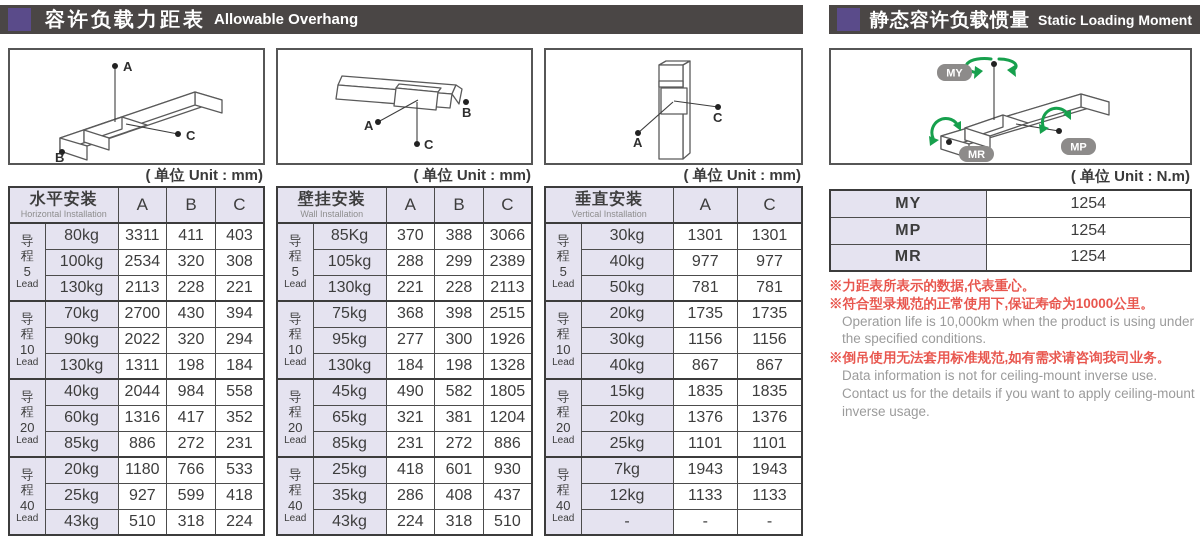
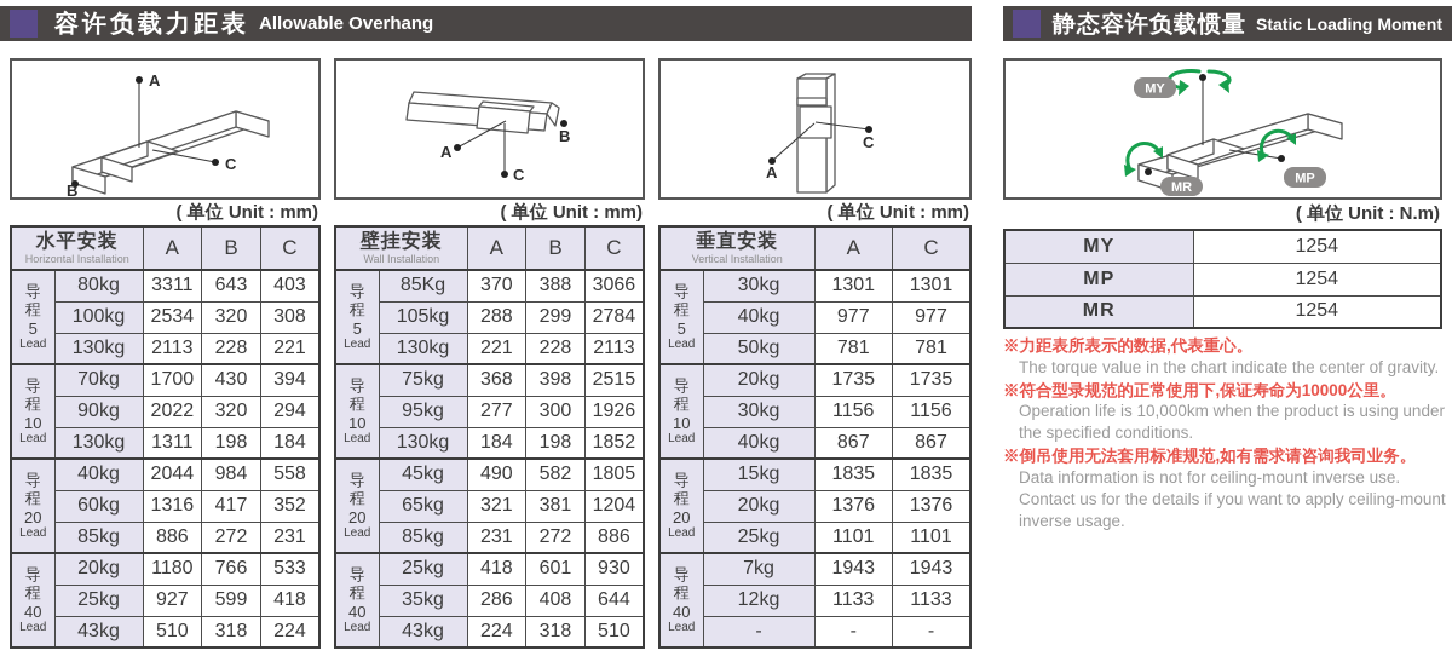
  容许负载力距表
  Allowable Overhang
  静态容许负载惯量
  Static Loading Moment
  A
  B
  C
  ( 单位 Unit : mm)
  水平安装 Horizontal Installation	A	B	C
- 导程5Lead	80kg	3311	411	403
+ 导程5Lead	80kg	3311	643	403
  100kg	2534	320	308
  130kg	2113	228	221
- 导程10Lead	70kg	2700	430	394
+ 导程10Lead	70kg	1700	430	394
  90kg	2022	320	294
  130kg	1311	198	184
  导程20Lead	40kg	2044	984	558
  60kg	1316	417	352
  85kg	886	272	231
  导程40Lead	20kg	1180	766	533
  25kg	927	599	418
  43kg	510	318	224
  A
  B
  C
  ( 单位 Unit : mm)
  壁挂安装 Wall Installation	A	B	C
  导程5Lead	85Kg	370	388	3066
- 105kg	288	299	2389
+ 105kg	288	299	2784
  130kg	221	228	2113
  导程10Lead	75kg	368	398	2515
  95kg	277	300	1926
- 130kg	184	198	1328
+ 130kg	184	198	1852
  导程20Lead	45kg	490	582	1805
  65kg	321	381	1204
  85kg	231	272	886
  导程40Lead	25kg	418	601	930
- 35kg	286	408	437
+ 35kg	286	408	644
  43kg	224	318	510
  A
  C
  ( 单位 Unit : mm)
  垂直安装 Vertical Installation	A	C
  导程5Lead	30kg	1301	1301
  40kg	977	977
  50kg	781	781
  导程10Lead	20kg	1735	1735
  30kg	1156	1156
  40kg	867	867
  导程20Lead	15kg	1835	1835
  20kg	1376	1376
  25kg	1101	1101
  导程40Lead	7kg	1943	1943
  12kg	1133	1133
  -	-	-
  MY
  MP
  MR
  ( 单位 Unit : N.m)
  MY	1254
  MP	1254
  MR	1254
  ※力距表所表示的数据,代表重心。
+ The torque value in the chart indicate the center of gravity.
  ※符合型录规范的正常使用下,保证寿命为10000公里。
  Operation life is 10,000km when the product is using under the specified conditions.
  ※倒吊使用无法套用标准规范,如有需求请咨询我司业务。
  Data information is not for ceiling-mount inverse use. Contact us for the details if you want to apply ceiling-mount inverse usage.
